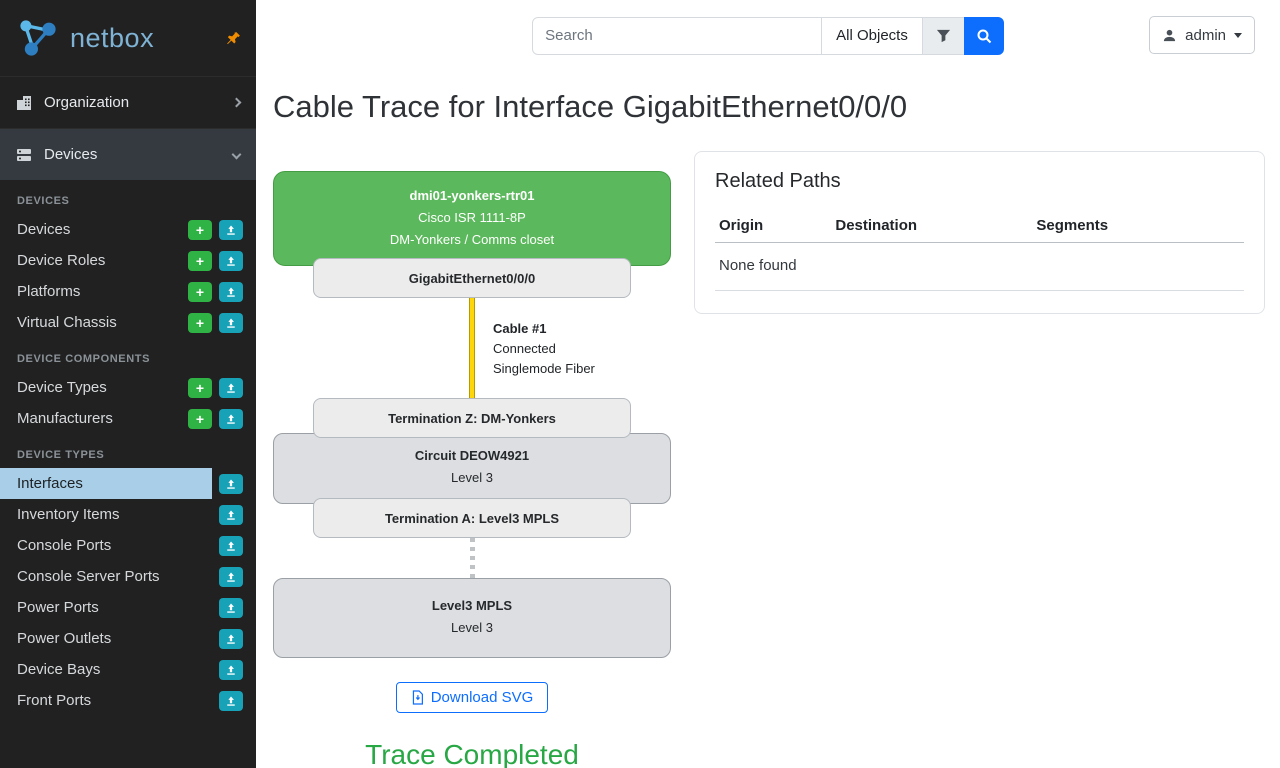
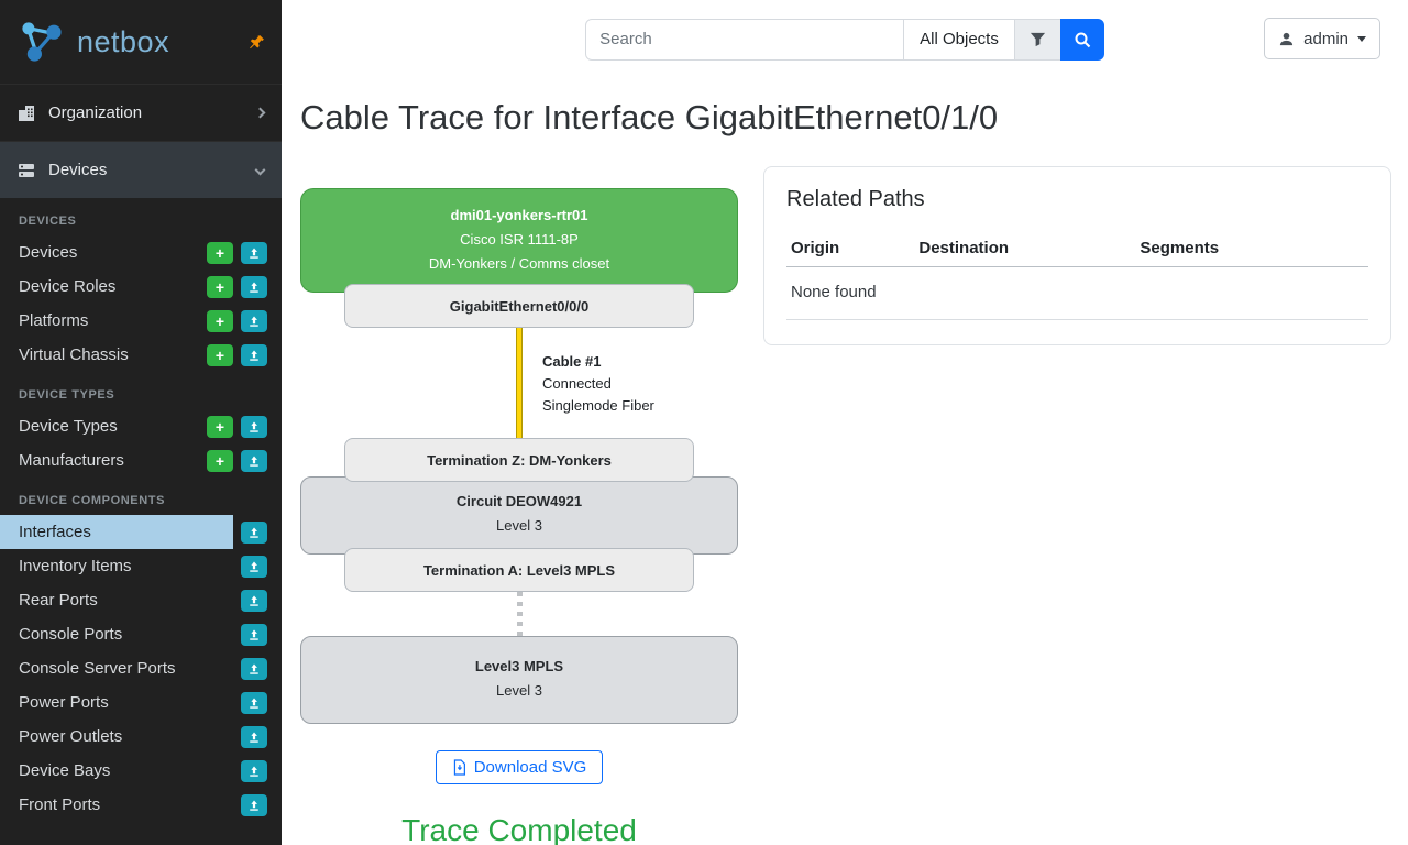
  netbox
  Organization
  Devices
  DEVICES
  Devices
  +
  Device Roles
  +
  Platforms
  +
  Virtual Chassis
  +
- DEVICE COMPONENTS
+ DEVICE TYPES
  Device Types
  +
  Manufacturers
  +
- DEVICE TYPES
+ DEVICE COMPONENTS
  Interfaces
  Inventory Items
+ Rear Ports
  Console Ports
  Console Server Ports
  Power Ports
  Power Outlets
  Device Bays
  Front Ports
  Search
  All Objects
  admin
- Cable Trace for Interface GigabitEthernet0/0/0
+ Cable Trace for Interface GigabitEthernet0/1/0
  dmi01-yonkers-rtr01
  Cisco ISR 1111-8P
  DM-Yonkers / Comms closet
  GigabitEthernet0/0/0
  Cable #1
  Connected
  Singlemode Fiber
  Termination Z: DM-Yonkers
  Circuit DEOW4921
  Level 3
  Termination A: Level3 MPLS
  Level3 MPLS
  Level 3
  Download SVG
  Trace Completed
  Related Paths
  Origin	Destination	Segments
  None found
